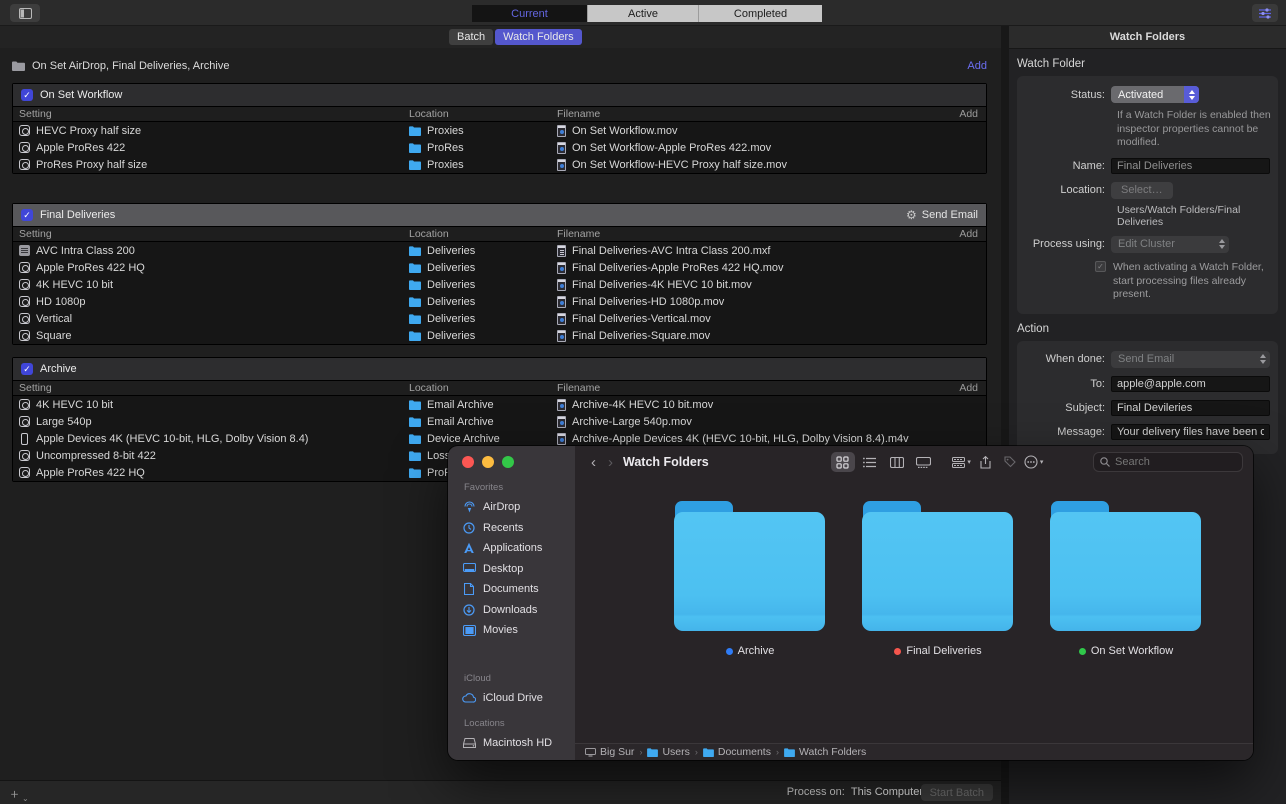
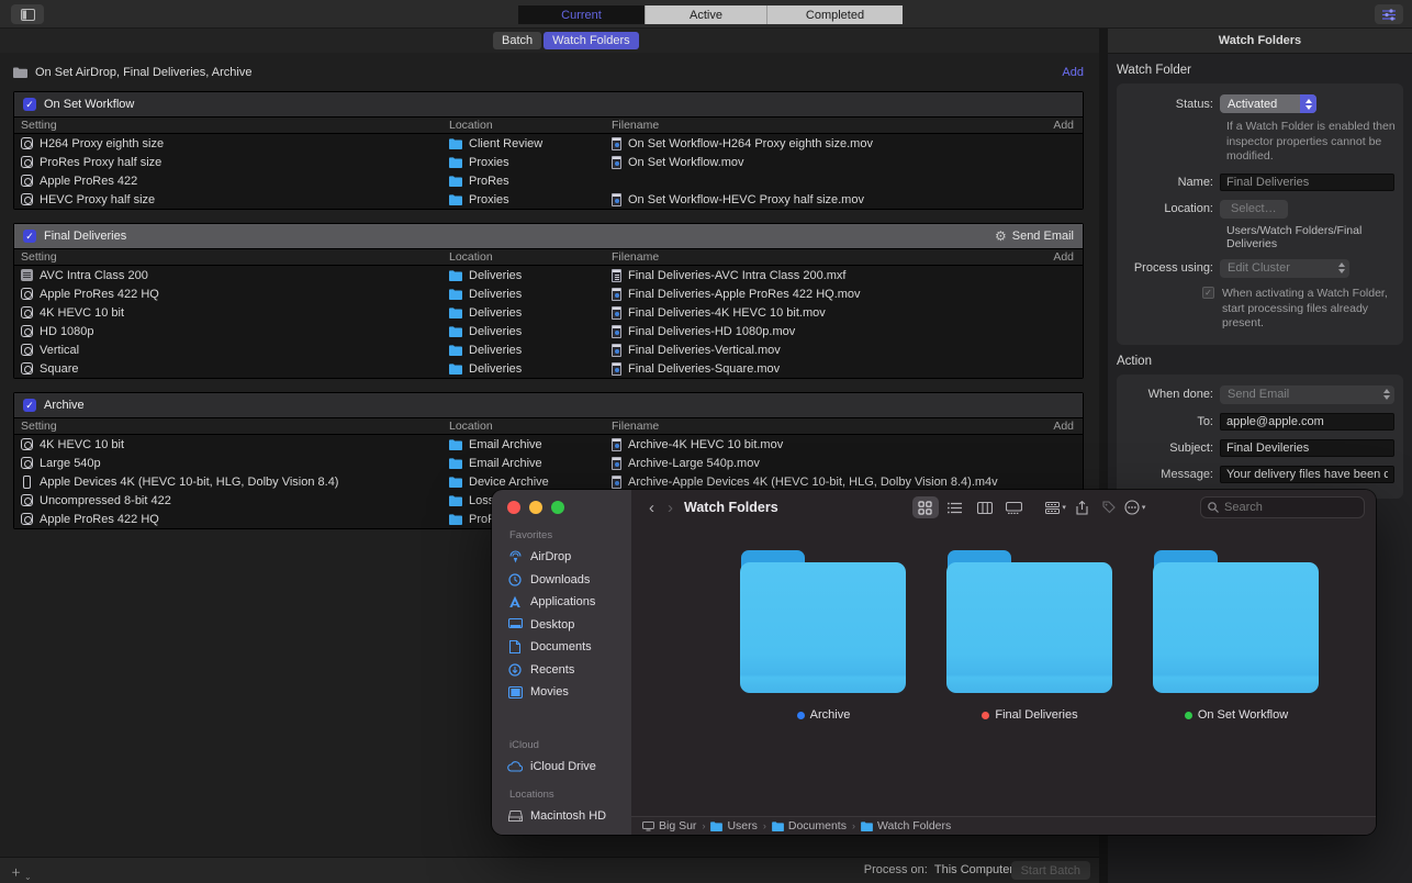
  Current
  Active
  Completed
  Batch
  Watch Folders
  On Set AirDrop, Final Deliveries, Archive
  Add
  ✓
  On Set Workflow
  Setting
  Location
  Filename
  Add
+ H264 Proxy eighth size
+ Client Review
+ On Set Workflow-H264 Proxy eighth size.mov
- HEVC Proxy half size
+ ProRes Proxy half size
  Proxies
  On Set Workflow.mov
  Apple ProRes 422
  ProRes
- On Set Workflow-Apple ProRes 422.mov
- ProRes Proxy half size
+ HEVC Proxy half size
  Proxies
  On Set Workflow-HEVC Proxy half size.mov
  ✓
  Final Deliveries
  ⚙
  Send Email
  Setting
  Location
  Filename
  Add
  AVC Intra Class 200
  Deliveries
  Final Deliveries-AVC Intra Class 200.mxf
  Apple ProRes 422 HQ
  Deliveries
  Final Deliveries-Apple ProRes 422 HQ.mov
  4K HEVC 10 bit
  Deliveries
  Final Deliveries-4K HEVC 10 bit.mov
  HD 1080p
  Deliveries
  Final Deliveries-HD 1080p.mov
  Vertical
  Deliveries
  Final Deliveries-Vertical.mov
  Square
  Deliveries
  Final Deliveries-Square.mov
  ✓
  Archive
  Setting
  Location
  Filename
  Add
  4K HEVC 10 bit
  Email Archive
  Archive-4K HEVC 10 bit.mov
  Large 540p
  Email Archive
  Archive-Large 540p.mov
  Apple Devices 4K (HEVC 10-bit, HLG, Dolby Vision 8.4)
  Device Archive
  Archive-Apple Devices 4K (HEVC 10-bit, HLG, Dolby Vision 8.4).m4v
  Uncompressed 8-bit 422
  Apple ProRes 422 HQ
  Watch Folders
  Watch Folder
  Status:
  Activated
  If a Watch Folder is enabled then inspector properties cannot be modified.
  Name:
  Final Deliveries
  Location:
  Select…
  Users/Watch Folders/Final Deliveries
  Process using:
  Edit Cluster
  ✓
  When activating a Watch Folder, start processing files already present.
  Action
  When done:
  Send Email
  To:
  apple@apple.com
  Subject:
  Final Devileries
  Message:
  Your delivery files have been c
  ＋
  ⌄
  Process on:
  This Compute
  Start Batch
  Favorites
  AirDrop
- Recents
+ Downloads
  Applications
  Desktop
  Documents
- Downloads
+ Recents
  Movies
  iCloud
  iCloud Drive
  Locations
  Macintosh HD
  ‹
  ›
  Watch Folders
  Search
  Archive
  Final Deliveries
  On Set Workflow
  Big Sur
  ›
  Users
  ›
  Documents
  ›
  Watch Folders
